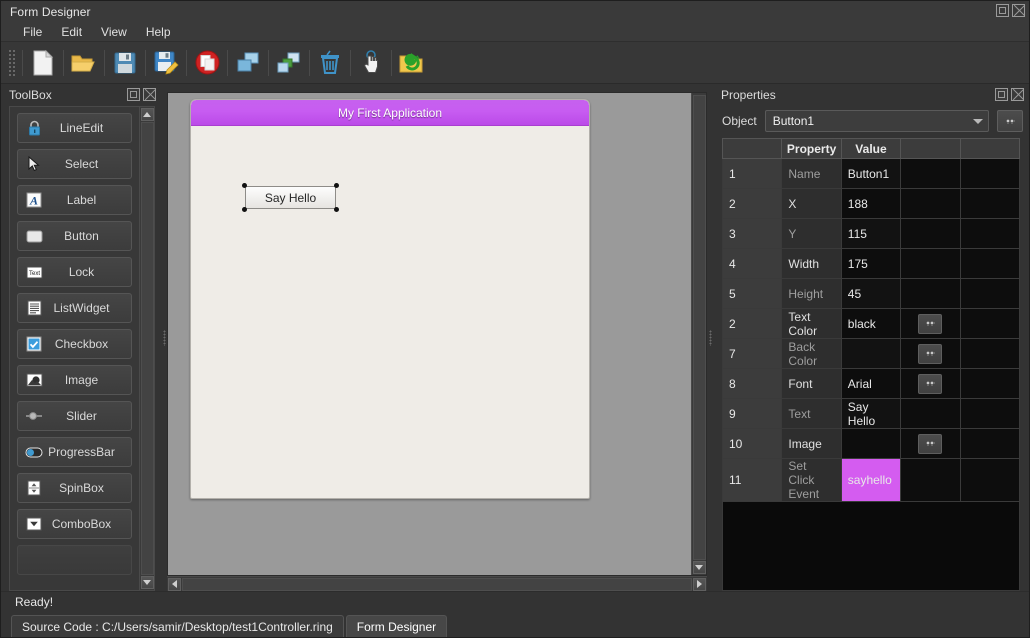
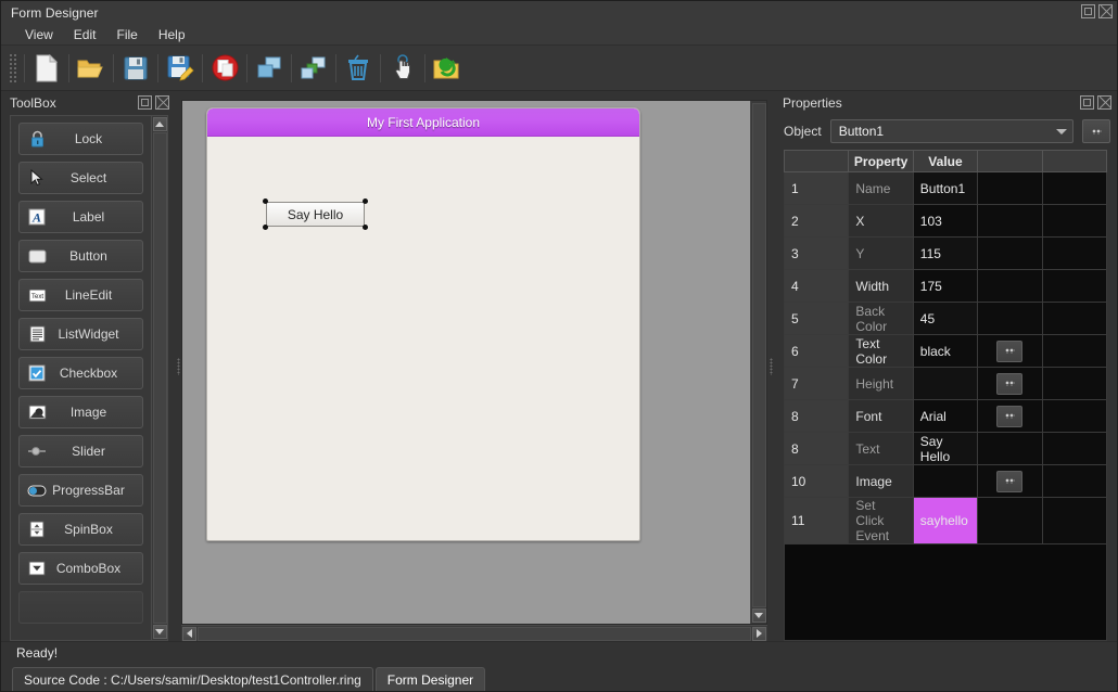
  Form Designer
- File
+ View
  Edit
- View
+ File
  Help
  ToolBox
- LineEdit
+ Lock
  Select
  A
  Label
  Button
- Lock
+ LineEdit
  ListWidget
  Checkbox
  Image
  Slider
  ProgressBar
  SpinBox
  ComboBox
  My First Application
  Say Hello
  Properties
  Object
  Button1
  	Property	Value
  1	Name	Button1
- 2	X	188
+ 2	X	103
  3	Y	115
  4	Width	175
- 5	Height	45
+ 5	Back Color	45
- 2	Text Color	black
+ 6	Text Color	black
- 7	Back Color
+ 7	Height
  8	Font	Arial
- 9	Text	Say Hello
+ 8	Text	Say Hello
  10	Image
  11	Set Click Event	sayhello
  Ready!
  Source Code : C:/Users/samir/Desktop/test1Controller.ring
  Form Designer
